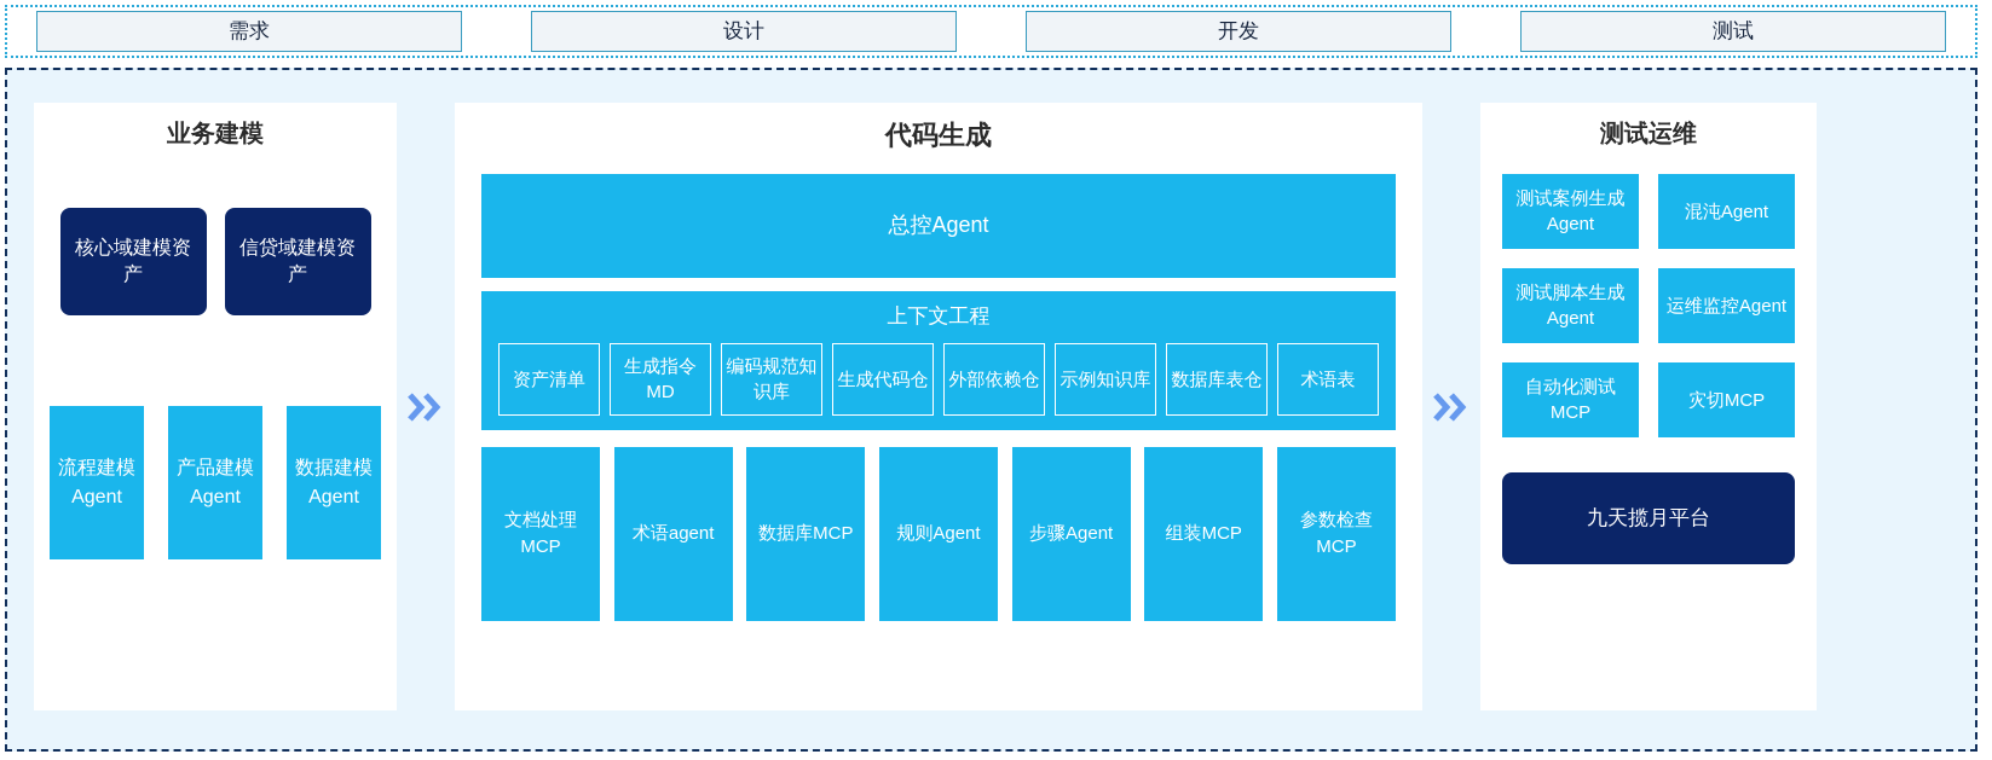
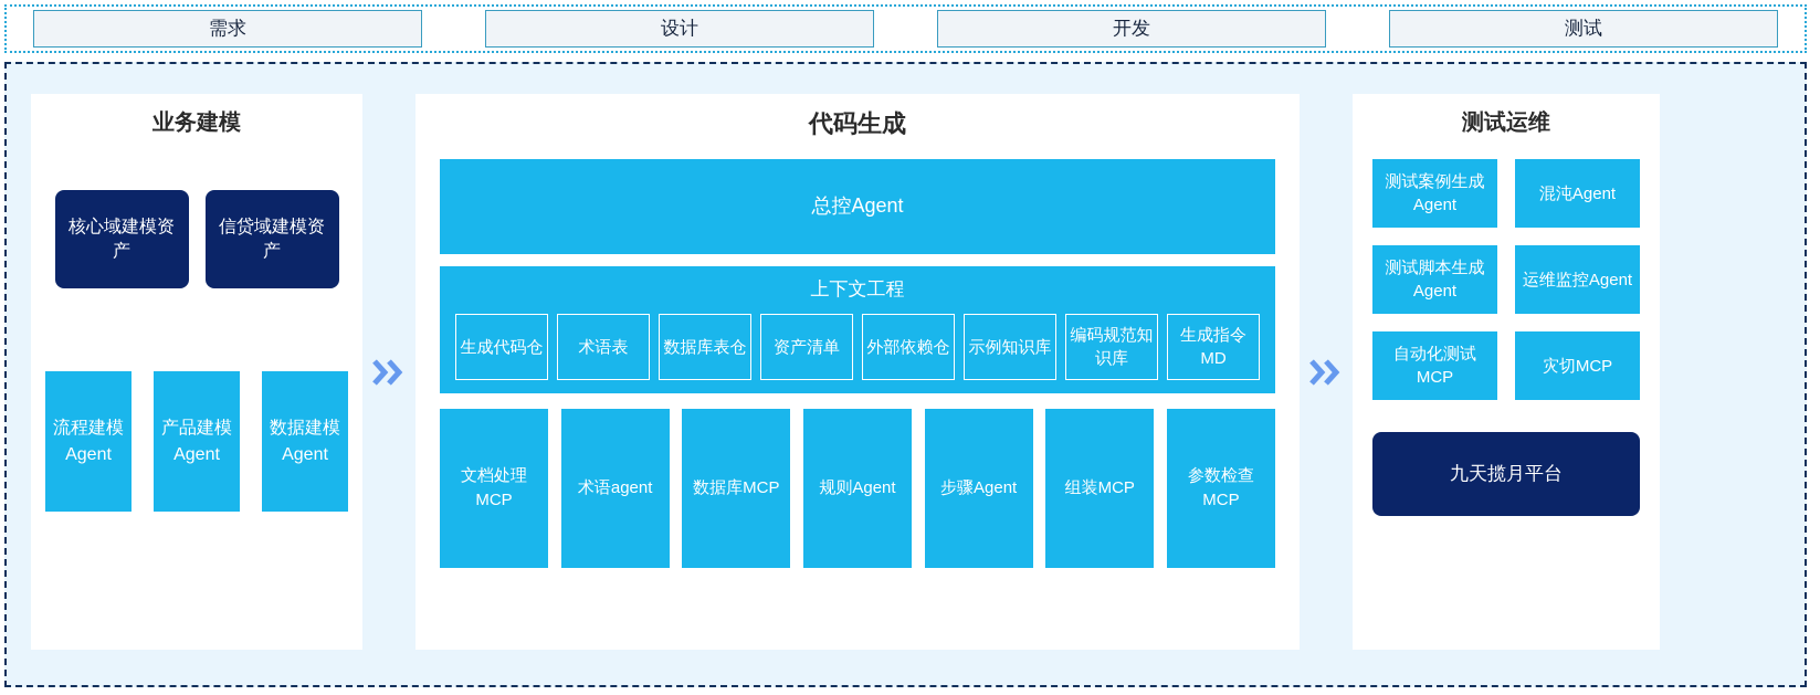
  需求
  设计
  开发
  测试
  业务建模
  核心域建模资产
  信贷域建模资产
  流程建模Agent
  产品建模Agent
  数据建模Agent
  代码生成
  总控Agent
  上下文工程
- 资产清单
+ 生成代码仓
- 生成指令MD
+ 术语表
- 编码规范知识库
+ 数据库表仓
- 生成代码仓
+ 资产清单
  外部依赖仓
  示例知识库
- 数据库表仓
+ 编码规范知识库
- 术语表
+ 生成指令MD
  文档处理MCP
  术语agent
  数据库MCP
  规则Agent
  步骤Agent
  组装MCP
  参数检查MCP
  测试运维
  测试案例生成Agent
  混沌Agent
  测试脚本生成Agent
  运维监控Agent
  自动化测试MCP
  灾切MCP
  九天揽月平台
